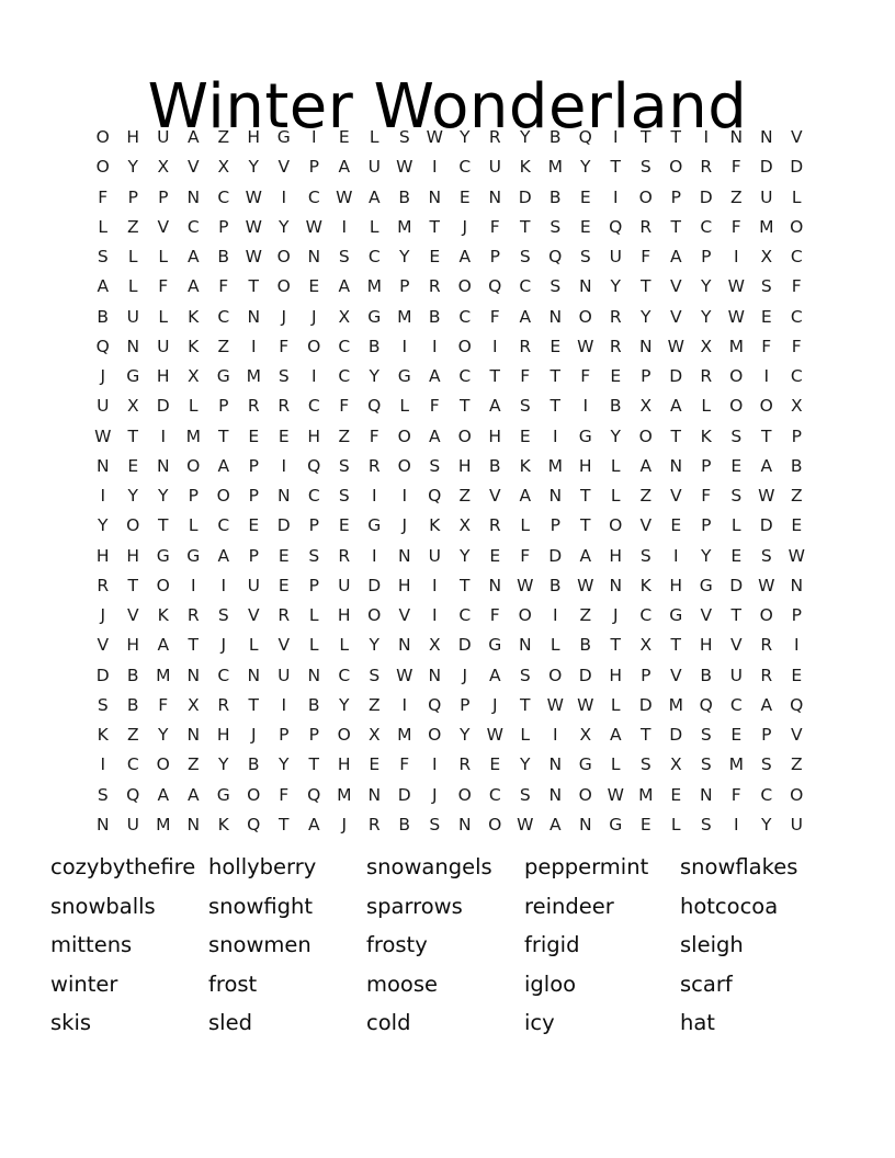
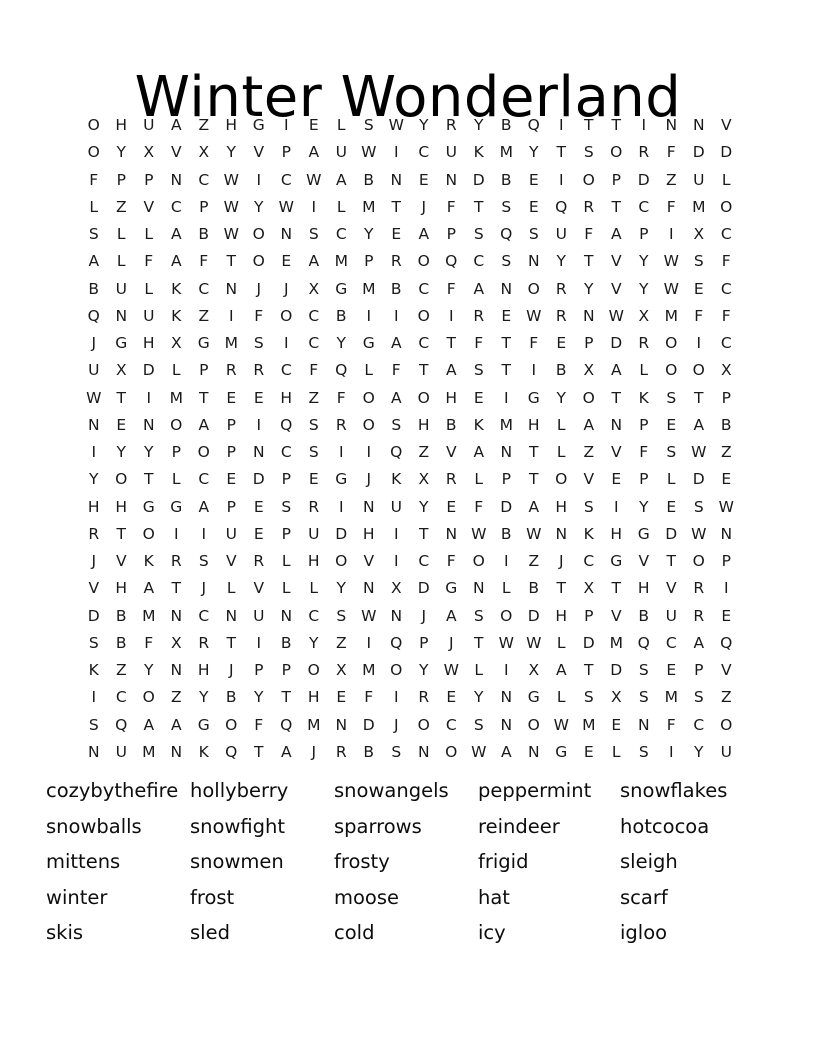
  Winter Wonderland
  O	H	U	A	Z	H	G	I	E	L	S	W	Y	R	Y	B	Q	I	T	T	I	N	N	V
  O	Y	X	V	X	Y	V	P	A	U	W	I	C	U	K	M	Y	T	S	O	R	F	D	D
  F	P	P	N	C	W	I	C	W	A	B	N	E	N	D	B	E	I	O	P	D	Z	U	L
  L	Z	V	C	P	W	Y	W	I	L	M	T	J	F	T	S	E	Q	R	T	C	F	M	O
  S	L	L	A	B	W	O	N	S	C	Y	E	A	P	S	Q	S	U	F	A	P	I	X	C
  A	L	F	A	F	T	O	E	A	M	P	R	O	Q	C	S	N	Y	T	V	Y	W	S	F
  B	U	L	K	C	N	J	J	X	G	M	B	C	F	A	N	O	R	Y	V	Y	W	E	C
  Q	N	U	K	Z	I	F	O	C	B	I	I	O	I	R	E	W	R	N	W	X	M	F	F
  J	G	H	X	G	M	S	I	C	Y	G	A	C	T	F	T	F	E	P	D	R	O	I	C
  U	X	D	L	P	R	R	C	F	Q	L	F	T	A	S	T	I	B	X	A	L	O	O	X
  W	T	I	M	T	E	E	H	Z	F	O	A	O	H	E	I	G	Y	O	T	K	S	T	P
  N	E	N	O	A	P	I	Q	S	R	O	S	H	B	K	M	H	L	A	N	P	E	A	B
  I	Y	Y	P	O	P	N	C	S	I	I	Q	Z	V	A	N	T	L	Z	V	F	S	W	Z
  Y	O	T	L	C	E	D	P	E	G	J	K	X	R	L	P	T	O	V	E	P	L	D	E
  H	H	G	G	A	P	E	S	R	I	N	U	Y	E	F	D	A	H	S	I	Y	E	S	W
  R	T	O	I	I	U	E	P	U	D	H	I	T	N	W	B	W	N	K	H	G	D	W	N
  J	V	K	R	S	V	R	L	H	O	V	I	C	F	O	I	Z	J	C	G	V	T	O	P
  V	H	A	T	J	L	V	L	L	Y	N	X	D	G	N	L	B	T	X	T	H	V	R	I
  D	B	M	N	C	N	U	N	C	S	W	N	J	A	S	O	D	H	P	V	B	U	R	E
  S	B	F	X	R	T	I	B	Y	Z	I	Q	P	J	T	W	W	L	D	M	Q	C	A	Q
  K	Z	Y	N	H	J	P	P	O	X	M	O	Y	W	L	I	X	A	T	D	S	E	P	V
  I	C	O	Z	Y	B	Y	T	H	E	F	I	R	E	Y	N	G	L	S	X	S	M	S	Z
  S	Q	A	A	G	O	F	Q	M	N	D	J	O	C	S	N	O	W	M	E	N	F	C	O
  N	U	M	N	K	Q	T	A	J	R	B	S	N	O	W	A	N	G	E	L	S	I	Y	U
  cozybythefire
  hollyberry
  snowangels
  peppermint
  snowflakes
  snowballs
  snowfight
  sparrows
  reindeer
  hotcocoa
  mittens
  snowmen
  frosty
  frigid
  sleigh
  winter
  frost
  moose
- igloo
+ hat
  scarf
  skis
  sled
  cold
  icy
- hat
+ igloo
